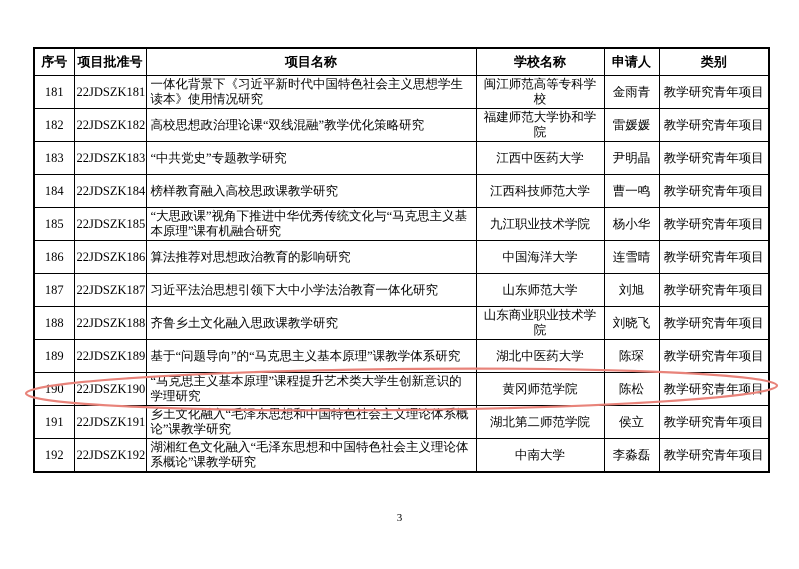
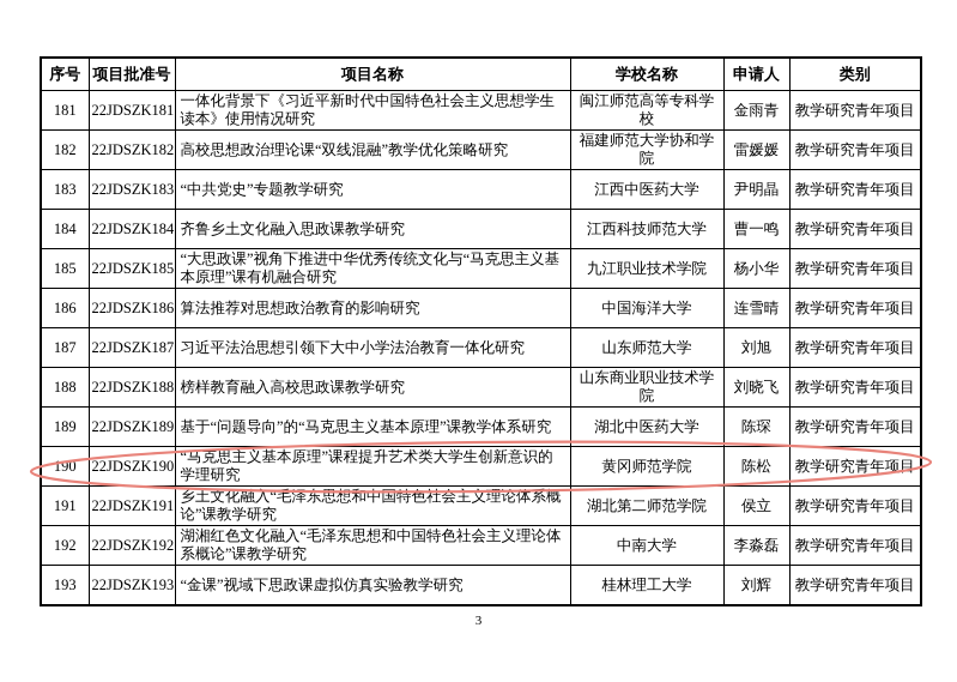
  序号	项目批准号	项目名称	学校名称	申请人	类别
  181	22JDSZK181	一体化背景下《习近平新时代中国特色社会主义思想学生读本》使用情况研究	闽江师范高等专科学校	金雨青	教学研究青年项目
  182	22JDSZK182	高校思想政治理论课“双线混融”教学优化策略研究	福建师范大学协和学院	雷媛媛	教学研究青年项目
  183	22JDSZK183	“中共党史”专题教学研究	江西中医药大学	尹明晶	教学研究青年项目
- 184	22JDSZK184	榜样教育融入高校思政课教学研究	江西科技师范大学	曹一鸣	教学研究青年项目
+ 184	22JDSZK184	齐鲁乡土文化融入思政课教学研究	江西科技师范大学	曹一鸣	教学研究青年项目
  185	22JDSZK185	“大思政课”视角下推进中华优秀传统文化与“马克思主义基本原理”课有机融合研究	九江职业技术学院	杨小华	教学研究青年项目
  186	22JDSZK186	算法推荐对思想政治教育的影响研究	中国海洋大学	连雪晴	教学研究青年项目
  187	22JDSZK187	习近平法治思想引领下大中小学法治教育一体化研究	山东师范大学	刘旭	教学研究青年项目
- 188	22JDSZK188	齐鲁乡土文化融入思政课教学研究	山东商业职业技术学院	刘晓飞	教学研究青年项目
+ 188	22JDSZK188	榜样教育融入高校思政课教学研究	山东商业职业技术学院	刘晓飞	教学研究青年项目
  189	22JDSZK189	基于“问题导向”的“马克思主义基本原理”课教学体系研究	湖北中医药大学	陈琛	教学研究青年项目
  190	22JDSZK190	“马克思主义基本原理”课程提升艺术类大学生创新意识的学理研究	黄冈师范学院	陈松	教学研究青年项目
  191	22JDSZK191	乡土文化融入“毛泽东思想和中国特色社会主义理论体系概论”课教学研究	湖北第二师范学院	侯立	教学研究青年项目
  192	22JDSZK192	湖湘红色文化融入“毛泽东思想和中国特色社会主义理论体系概论”课教学研究	中南大学	李淼磊	教学研究青年项目
+ 193	22JDSZK193	“金课”视域下思政课虚拟仿真实验教学研究	桂林理工大学	刘辉	教学研究青年项目
  3
